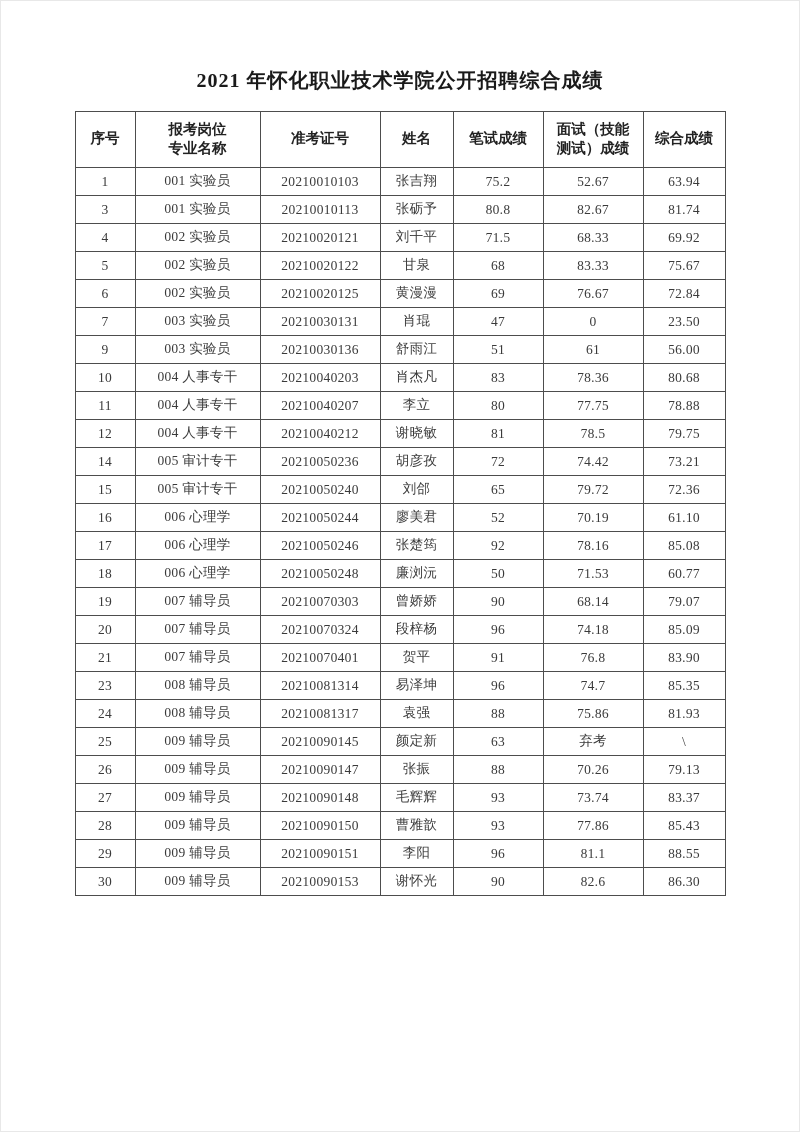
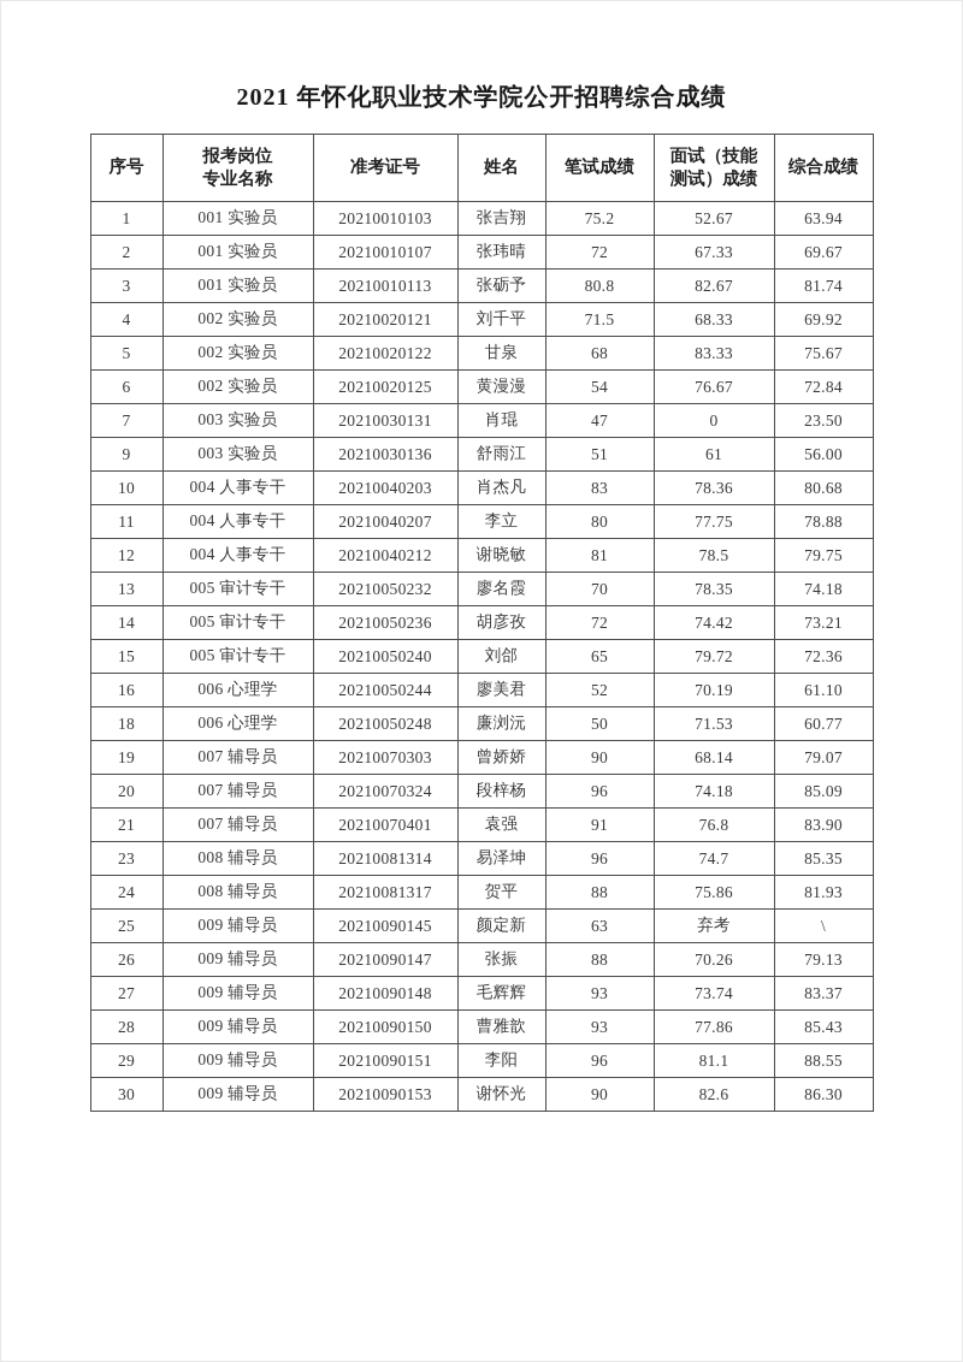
  2021 年怀化职业技术学院公开招聘综合成绩
  序号	报考岗位专业名称	准考证号	姓名	笔试成绩	面试（技能测试）成绩	综合成绩
  1	001 实验员	20210010103	张吉翔	75.2	52.67	63.94
+ 2	001 实验员	20210010107	张玮晴	72	67.33	69.67
  3	001 实验员	20210010113	张砺予	80.8	82.67	81.74
  4	002 实验员	20210020121	刘千平	71.5	68.33	69.92
  5	002 实验员	20210020122	甘泉	68	83.33	75.67
- 6	002 实验员	20210020125	黄漫漫	69	76.67	72.84
+ 6	002 实验员	20210020125	黄漫漫	54	76.67	72.84
  7	003 实验员	20210030131	肖琨	47	0	23.50
  9	003 实验员	20210030136	舒雨江	51	61	56.00
  10	004 人事专干	20210040203	肖杰凡	83	78.36	80.68
  11	004 人事专干	20210040207	李立	80	77.75	78.88
  12	004 人事专干	20210040212	谢晓敏	81	78.5	79.75
+ 13	005 审计专干	20210050232	廖名霞	70	78.35	74.18
  14	005 审计专干	20210050236	胡彦孜	72	74.42	73.21
  15	005 审计专干	20210050240	刘郃	65	79.72	72.36
  16	006 心理学	20210050244	廖美君	52	70.19	61.10
- 17	006 心理学	20210050246	张楚筠	92	78.16	85.08
  18	006 心理学	20210050248	廉浏沅	50	71.53	60.77
  19	007 辅导员	20210070303	曾娇娇	90	68.14	79.07
  20	007 辅导员	20210070324	段梓杨	96	74.18	85.09
- 21	007 辅导员	20210070401	贺平	91	76.8	83.90
+ 21	007 辅导员	20210070401	袁强	91	76.8	83.90
  23	008 辅导员	20210081314	易泽坤	96	74.7	85.35
- 24	008 辅导员	20210081317	袁强	88	75.86	81.93
+ 24	008 辅导员	20210081317	贺平	88	75.86	81.93
  25	009 辅导员	20210090145	颜定新	63	弃考	\
  26	009 辅导员	20210090147	张振	88	70.26	79.13
  27	009 辅导员	20210090148	毛辉辉	93	73.74	83.37
  28	009 辅导员	20210090150	曹雅歆	93	77.86	85.43
  29	009 辅导员	20210090151	李阳	96	81.1	88.55
  30	009 辅导员	20210090153	谢怀光	90	82.6	86.30
